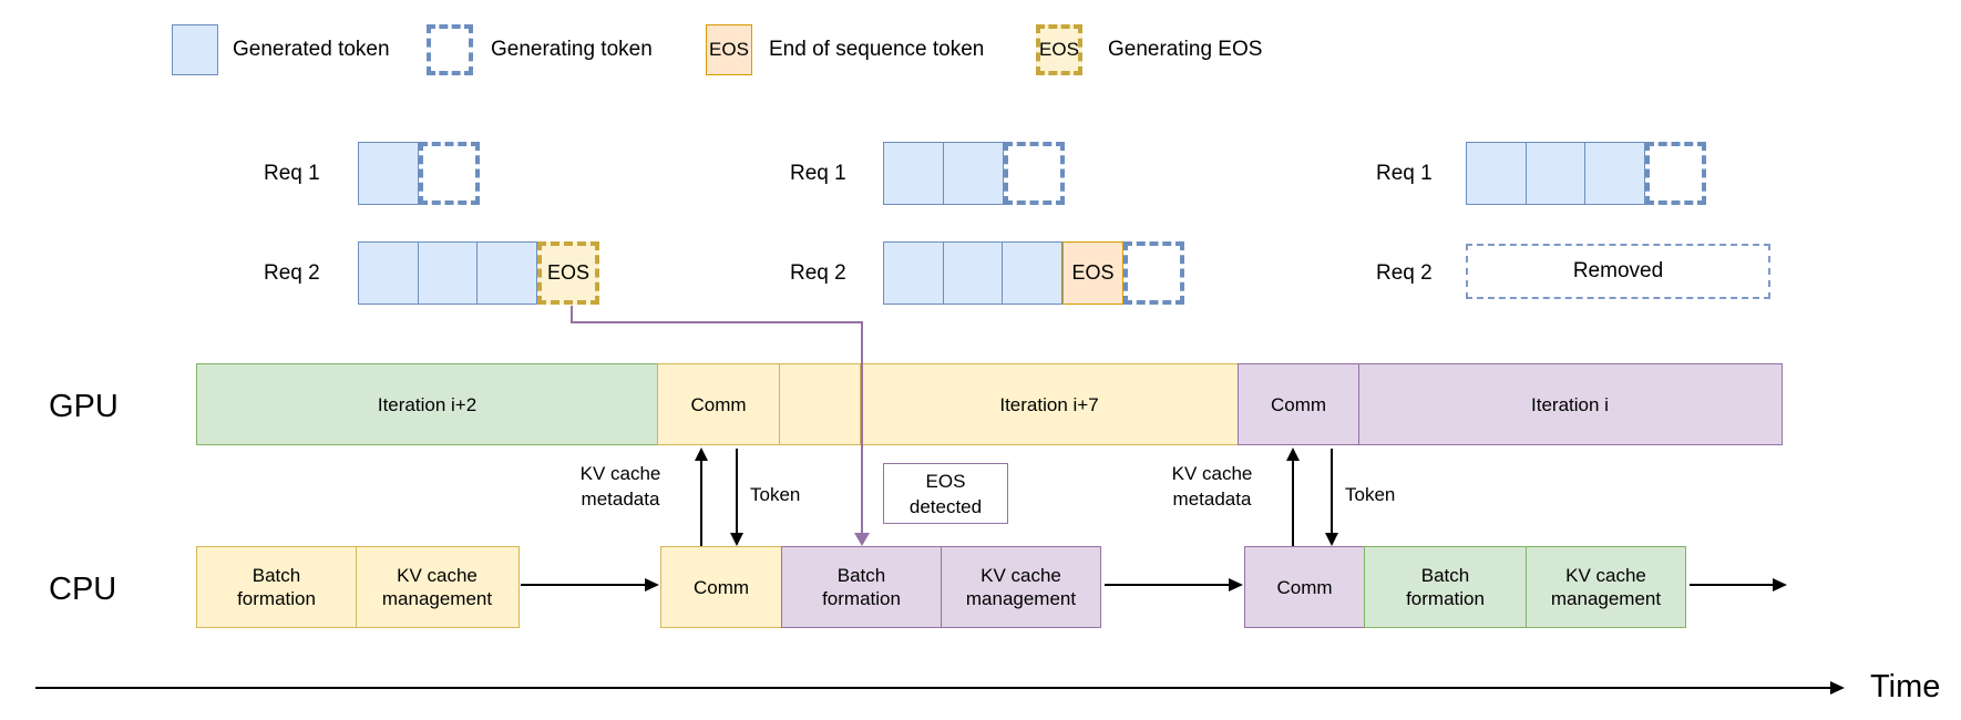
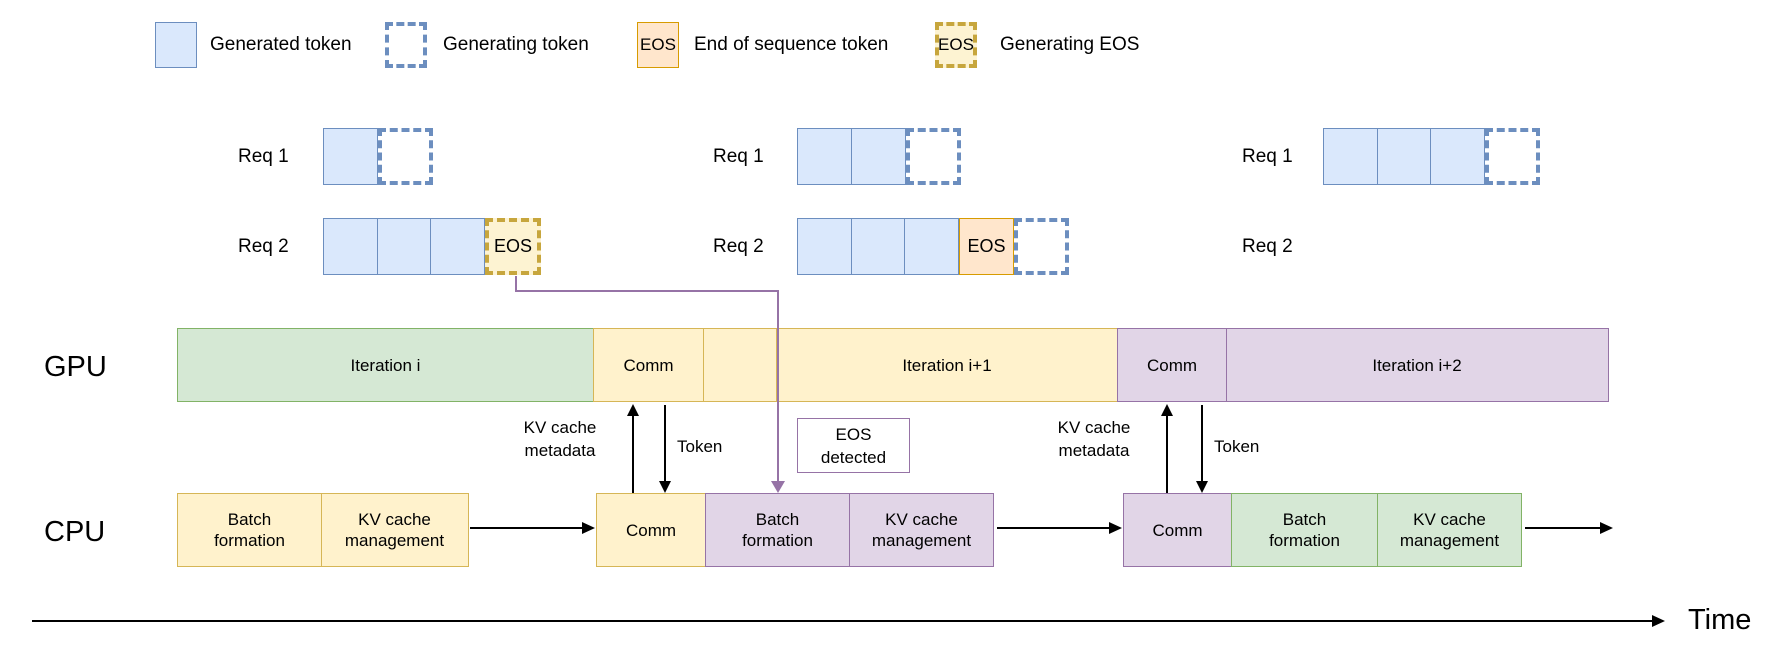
  Generated token
  Generating token
  EOS
  End of sequence token
  EOS
  Generating EOS
  Req 1
  Req 2
  EOS
  Req 1
  Req 2
  EOS
  Req 1
  Req 2
- Removed
  GPU
- Iteration i+2
+ Iteration i
  Comm
- Iteration i+7
+ Iteration i+1
  Comm
- Iteration i
+ Iteration i+2
  CPU
  Batch formation
  KV cache management
  Comm
  Batch formation
  KV cache management
  Comm
  Batch formation
  KV cache management
  KV cache metadata
  Token
  KV cache metadata
  Token
  EOS detected
  Time
